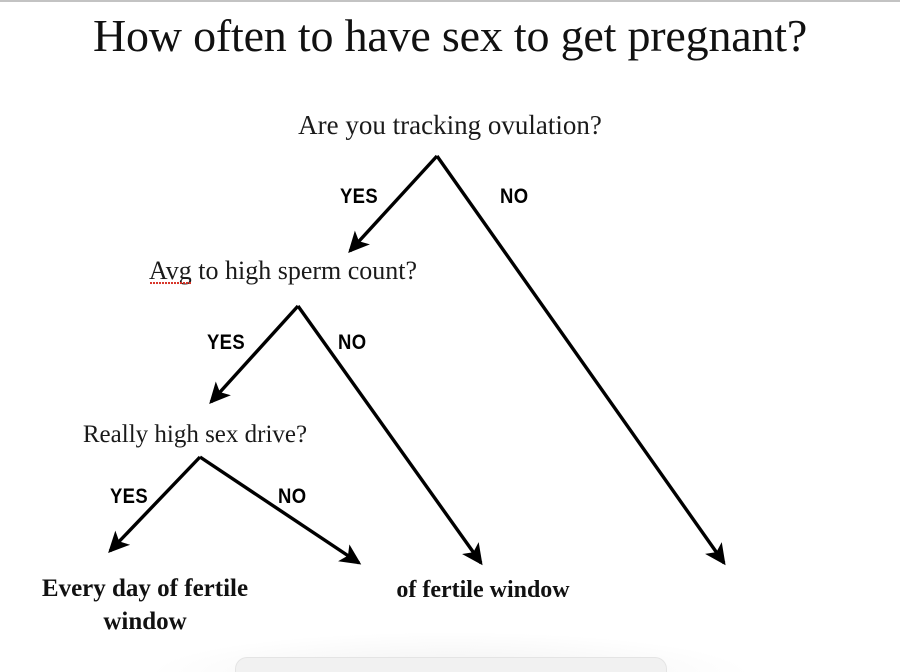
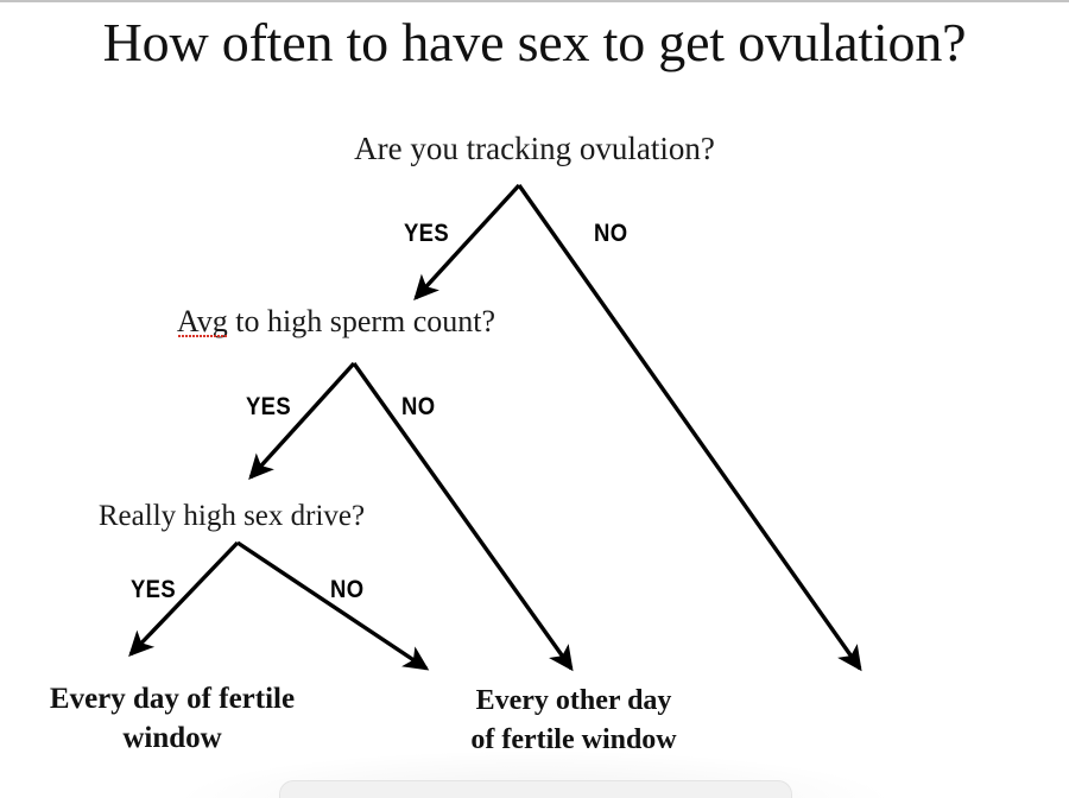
- How often to have sex to get pregnant?
+ How often to have sex to get ovulation?
  Are you tracking ovulation?
  Avg to high sperm count?
  Really high sex drive?
  YES
  NO
  YES
  NO
  YES
  NO
  Every day of fertile
  window
+ Every other day
  of fertile window
